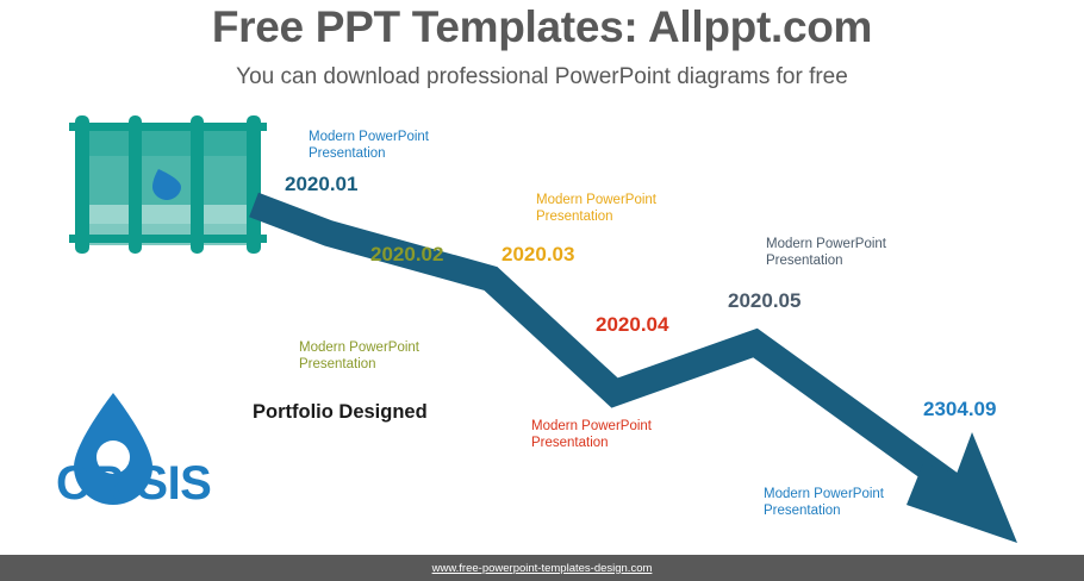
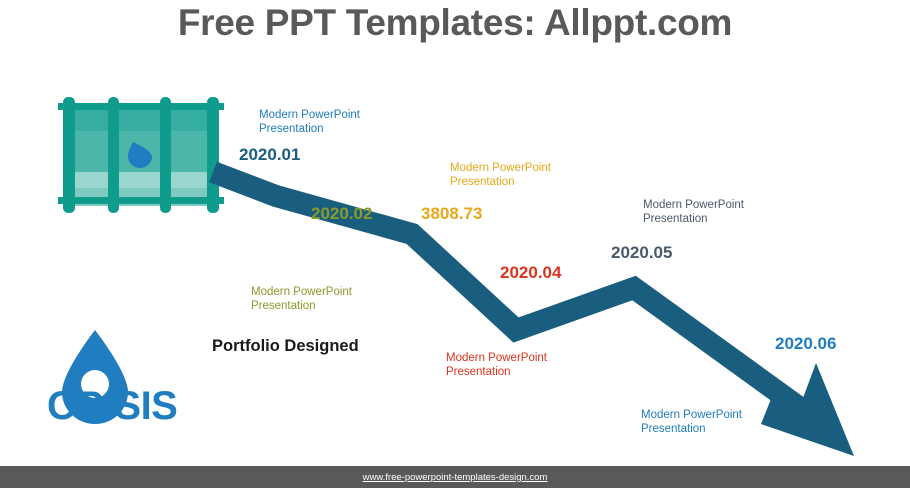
  Free PPT Templates: Allppt.com
- You can download professional PowerPoint diagrams for free
  2020.01
  2020.02
- 2020.03
+ 3808.73
  2020.04
  2020.05
- 2304.09
+ 2020.06
  Modern PowerPoint
  Presentation
  Modern PowerPoint
  Presentation
  Modern PowerPoint
  Presentation
  Modern PowerPoint
  Presentation
  Modern PowerPoint
  Presentation
  Modern PowerPoint
  Presentation
  CRISIS
  Portfolio Designed
  www.free-powerpoint-templates-design.com
